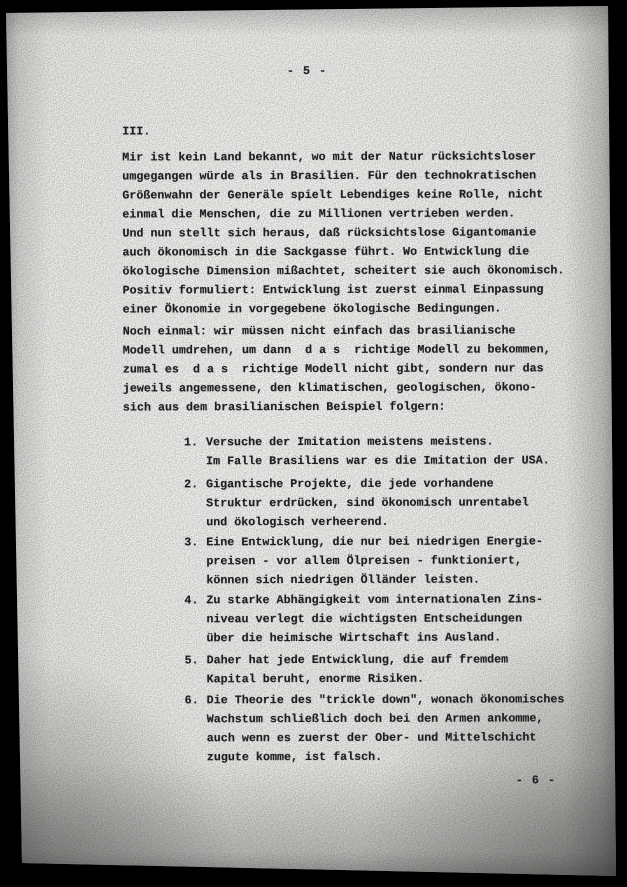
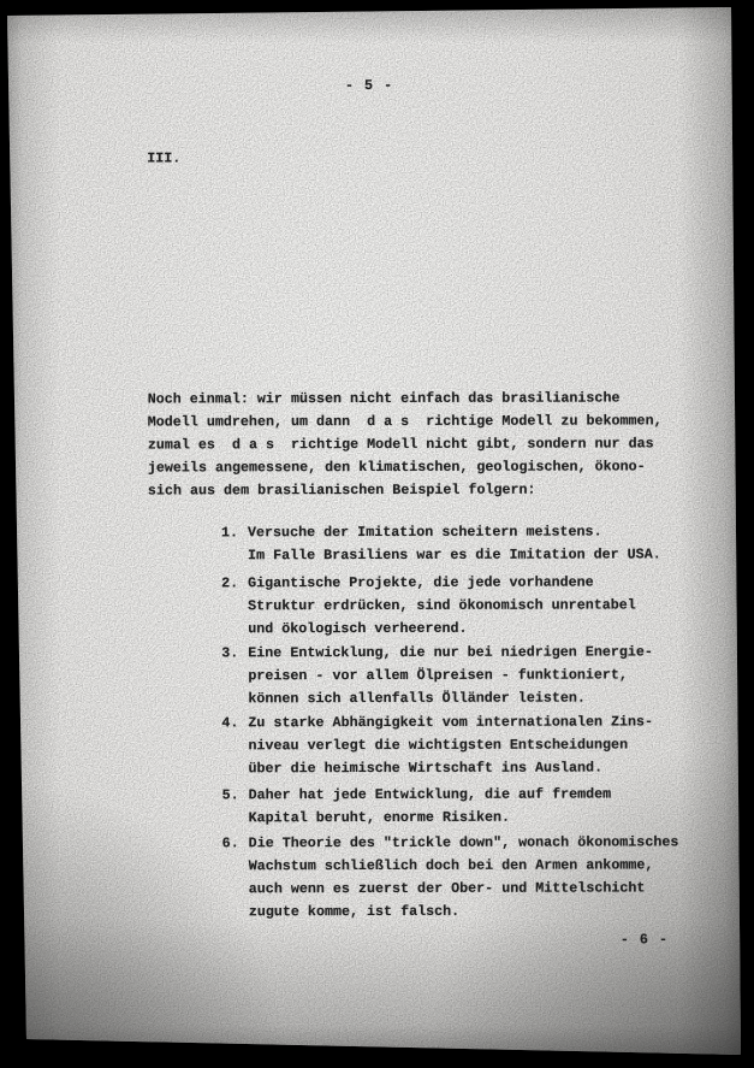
  - 5 -
  III.
- Mir ist kein Land bekannt, wo mit der Natur rücksichtsloser
- umgegangen würde als in Brasilien. Für den technokratischen
- Größenwahn der Generäle spielt Lebendiges keine Rolle, nicht
- einmal die Menschen, die zu Millionen vertrieben werden.
- Und nun stellt sich heraus, daß rücksichtslose Gigantomanie
- auch ökonomisch in die Sackgasse führt. Wo Entwicklung die
- ökologische Dimension mißachtet, scheitert sie auch ökonomisch.
- Positiv formuliert: Entwicklung ist zuerst einmal Einpassung
- einer Ökonomie in vorgegebene ökologische Bedingungen.
  Noch einmal: wir müssen nicht einfach das brasilianische
  Modell umdrehen, um dann d a s richtige Modell zu bekommen,
  zumal es d a s richtige Modell nicht gibt, sondern nur das
  jeweils angemessene, den klimatischen, geologischen, ökono-
  sich aus dem brasilianischen Beispiel folgern:
  1.
- Versuche der Imitation meistens meistens.
+ Versuche der Imitation scheitern meistens.
  Im Falle Brasiliens war es die Imitation der USA.
  2.
  Gigantische Projekte, die jede vorhandene
  Struktur erdrücken, sind ökonomisch unrentabel
  und ökologisch verheerend.
  3.
  Eine Entwicklung, die nur bei niedrigen Energie-
  preisen - vor allem Ölpreisen - funktioniert,
- können sich niedrigen Ölländer leisten.
+ können sich allenfalls Ölländer leisten.
  4.
  Zu starke Abhängigkeit vom internationalen Zins-
  niveau verlegt die wichtigsten Entscheidungen
  über die heimische Wirtschaft ins Ausland.
  5.
  Daher hat jede Entwicklung, die auf fremdem
  Kapital beruht, enorme Risiken.
  6.
  Die Theorie des "trickle down", wonach ökonomisches
  Wachstum schließlich doch bei den Armen ankomme,
  auch wenn es zuerst der Ober- und Mittelschicht
  zugute komme, ist falsch.
  - 6 -
